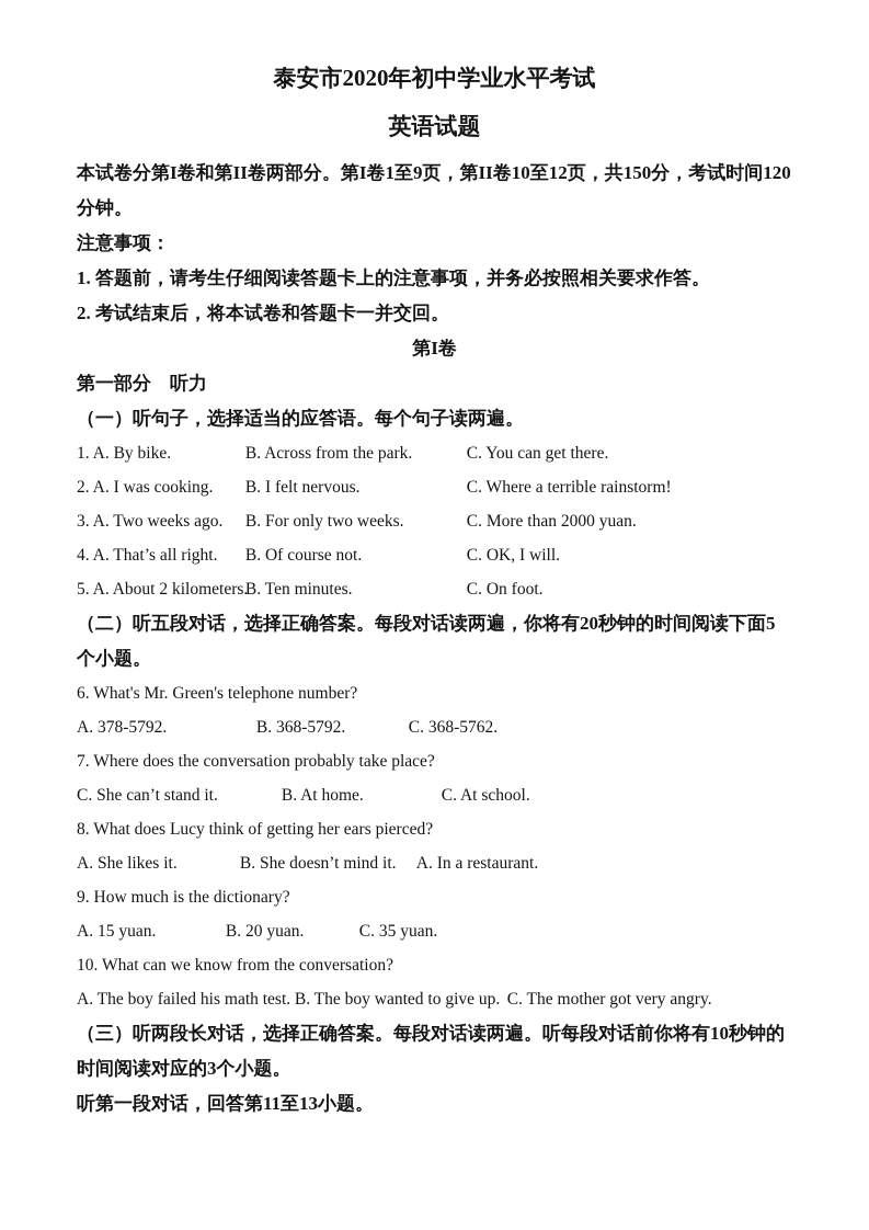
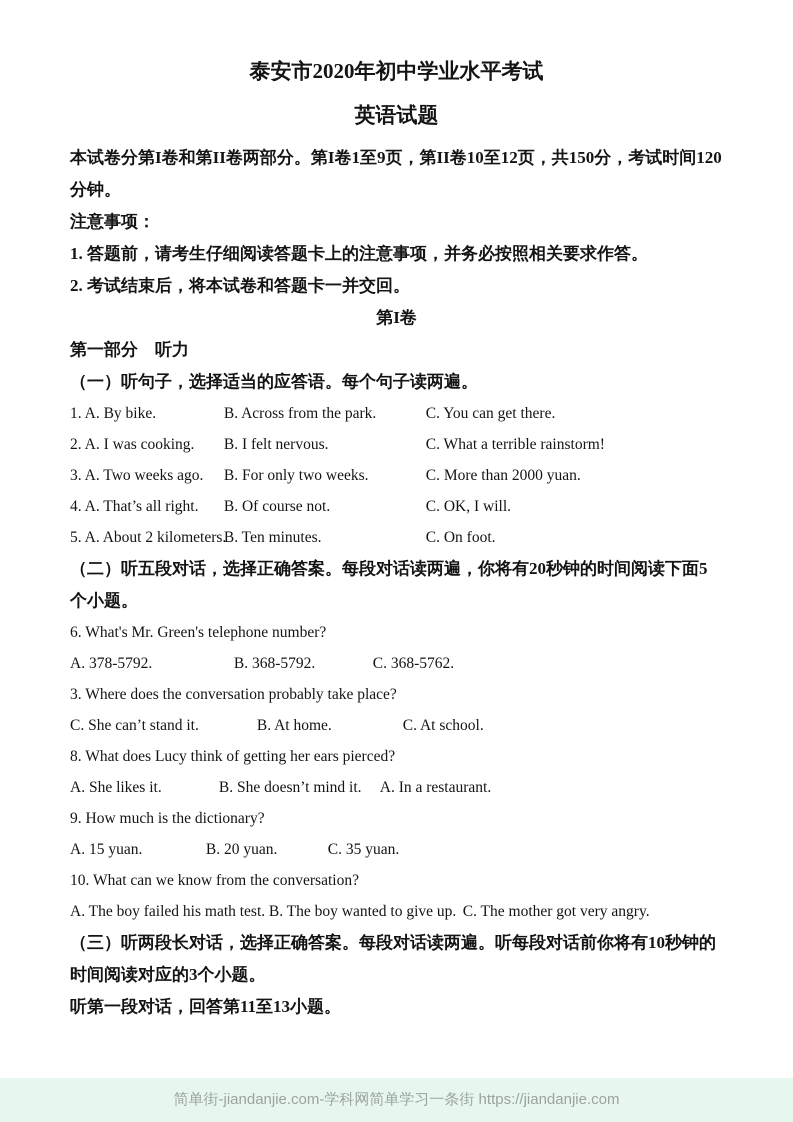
  泰安市2020年初中学业水平考试
  英语试题
  本试卷分第I卷和第II卷两部分。第I卷1至9页，第II卷10至12页，共150分，考试时间120分钟。
  注意事项：
  1. 答题前，请考生仔细阅读答题卡上的注意事项，并务必按照相关要求作答。
  2. 考试结束后，将本试卷和答题卡一并交回。
  第I卷
  第一部分 听力
  （一）听句子，选择适当的应答语。每个句子读两遍。
  1. A. By bike. B. Across from the park. C. You can get there.
- 2. A. I was cooking. B. I felt nervous. C. Where a terrible rainstorm!
+ 2. A. I was cooking. B. I felt nervous. C. What a terrible rainstorm!
  3. A. Two weeks ago. B. For only two weeks. C. More than 2000 yuan.
  4. A. That’s all right. B. Of course not. C. OK, I will.
  5. A. About 2 kilometers B. Ten minutes. C. On foot.
  （二）听五段对话，选择正确答案。每段对话读两遍，你将有20秒钟的时间阅读下面5个小题。
  6. What's Mr. Green's telephone number?
  A. 378-5792. B. 368-5792. C. 368-5762.
- 7. Where does the conversation probably take place?
+ 3. Where does the conversation probably take place?
  C. She can’t stand it. B. At home. C. At school.
  8. What does Lucy think of getting her ears pierced?
  A. She likes it. B. She doesn’t mind it. A. In a restaurant.
  9. How much is the dictionary?
  A. 15 yuan. B. 20 yuan. C. 35 yuan.
  10. What can we know from the conversation?
  A. The boy failed his math test. B. The boy wanted to give up. C. The mother got very angry.
  （三）听两段长对话，选择正确答案。每段对话读两遍。听每段对话前你将有10秒钟的时间阅读对应的3个小题。
  听第一段对话，回答第11至13小题。
+ 简单街-jiandanjie.com-学科网简单学习一条街 https://jiandanjie.com
